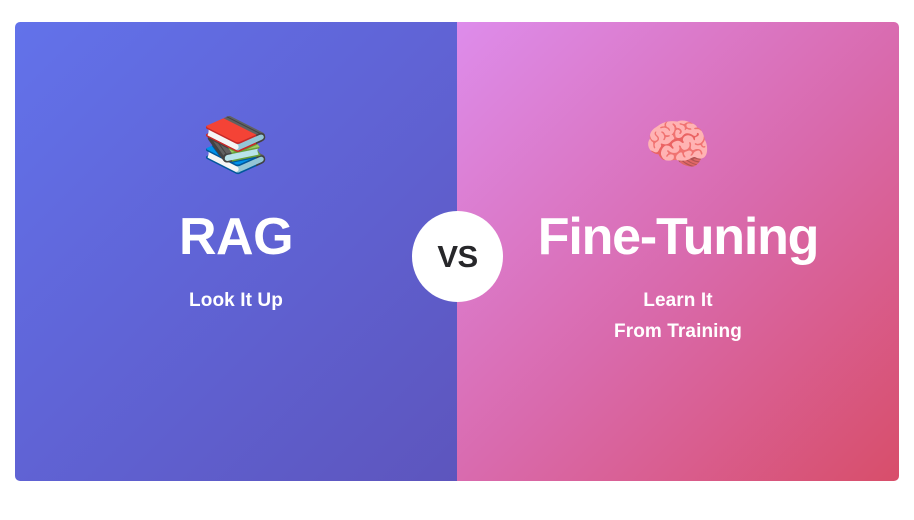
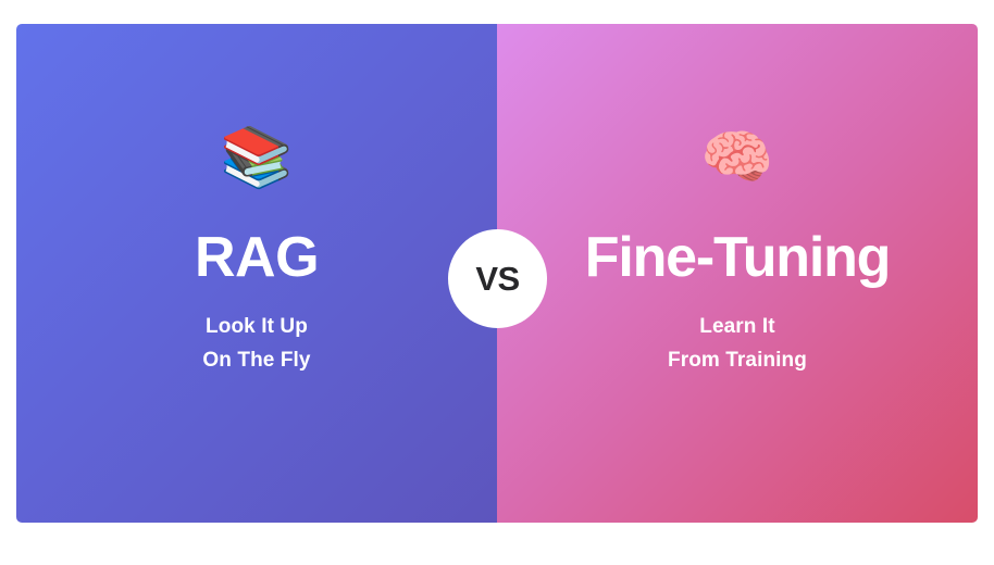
  📚
  RAG
  Look It Up
+ On The Fly
  🧠
  Fine-Tuning
  Learn It
  From Training
  VS
